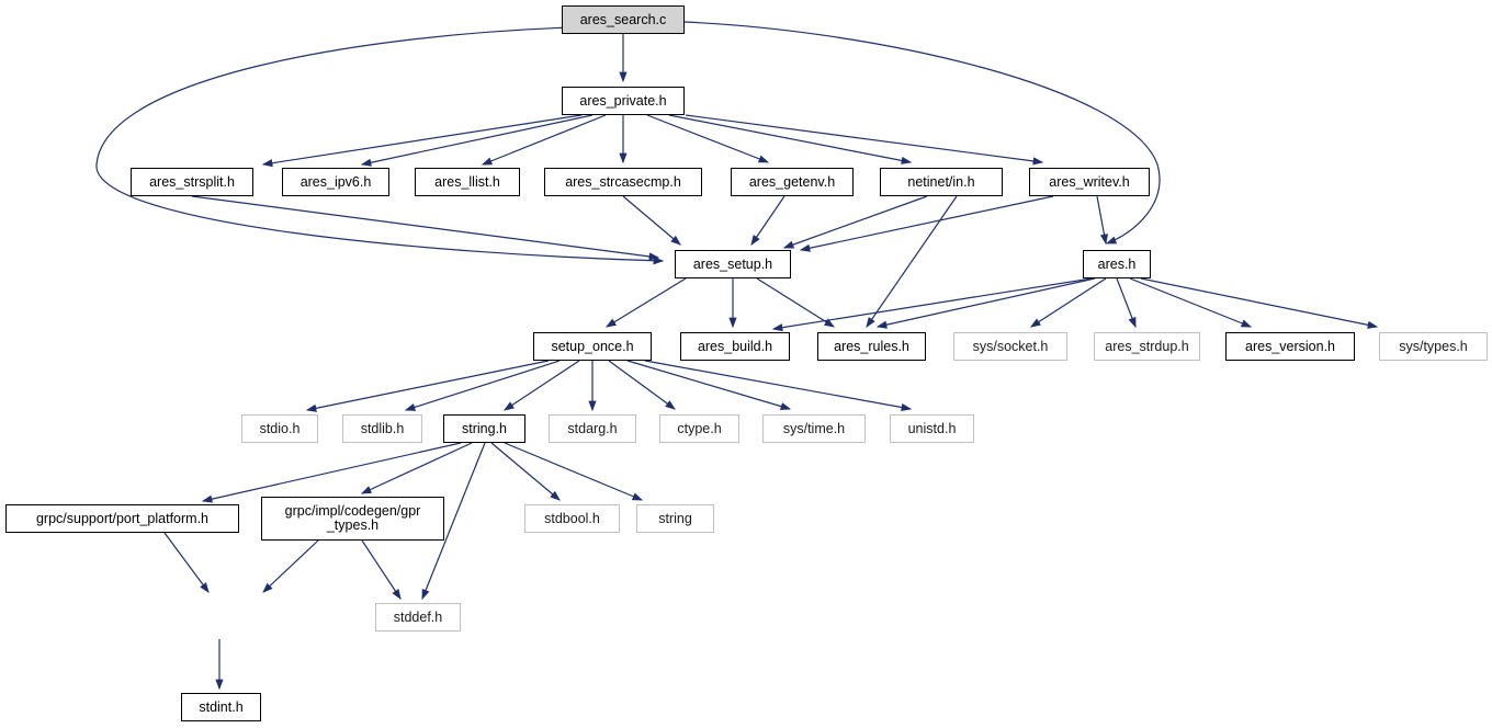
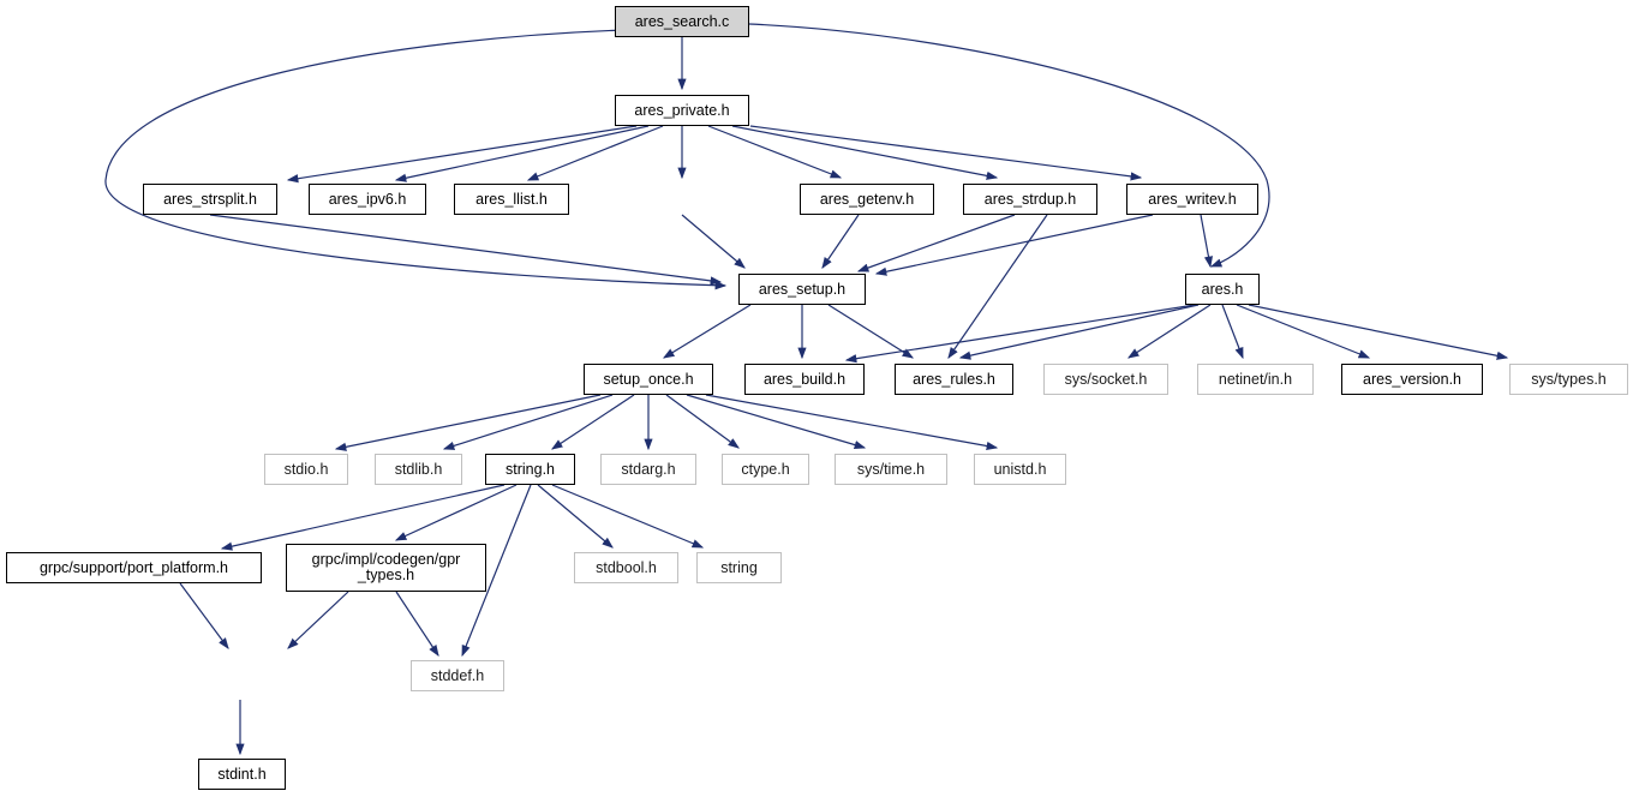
  ares_search.c
  ares_private.h
  ares_strsplit.h
  ares_ipv6.h
  ares_llist.h
- ares_strcasecmp.h
  ares_getenv.h
- netinet/in.h
+ ares_strdup.h
  ares_writev.h
  ares_setup.h
  ares.h
  setup_once.h
  ares_build.h
  ares_rules.h
  sys/socket.h
- ares_strdup.h
+ netinet/in.h
  ares_version.h
  sys/types.h
  stdio.h
  stdlib.h
  string.h
  stdarg.h
  ctype.h
  sys/time.h
  unistd.h
  grpc/support/port_platform.h
  grpc/impl/codegen/gpr
  _types.h
  stdbool.h
  string
  stddef.h
  stdint.h
